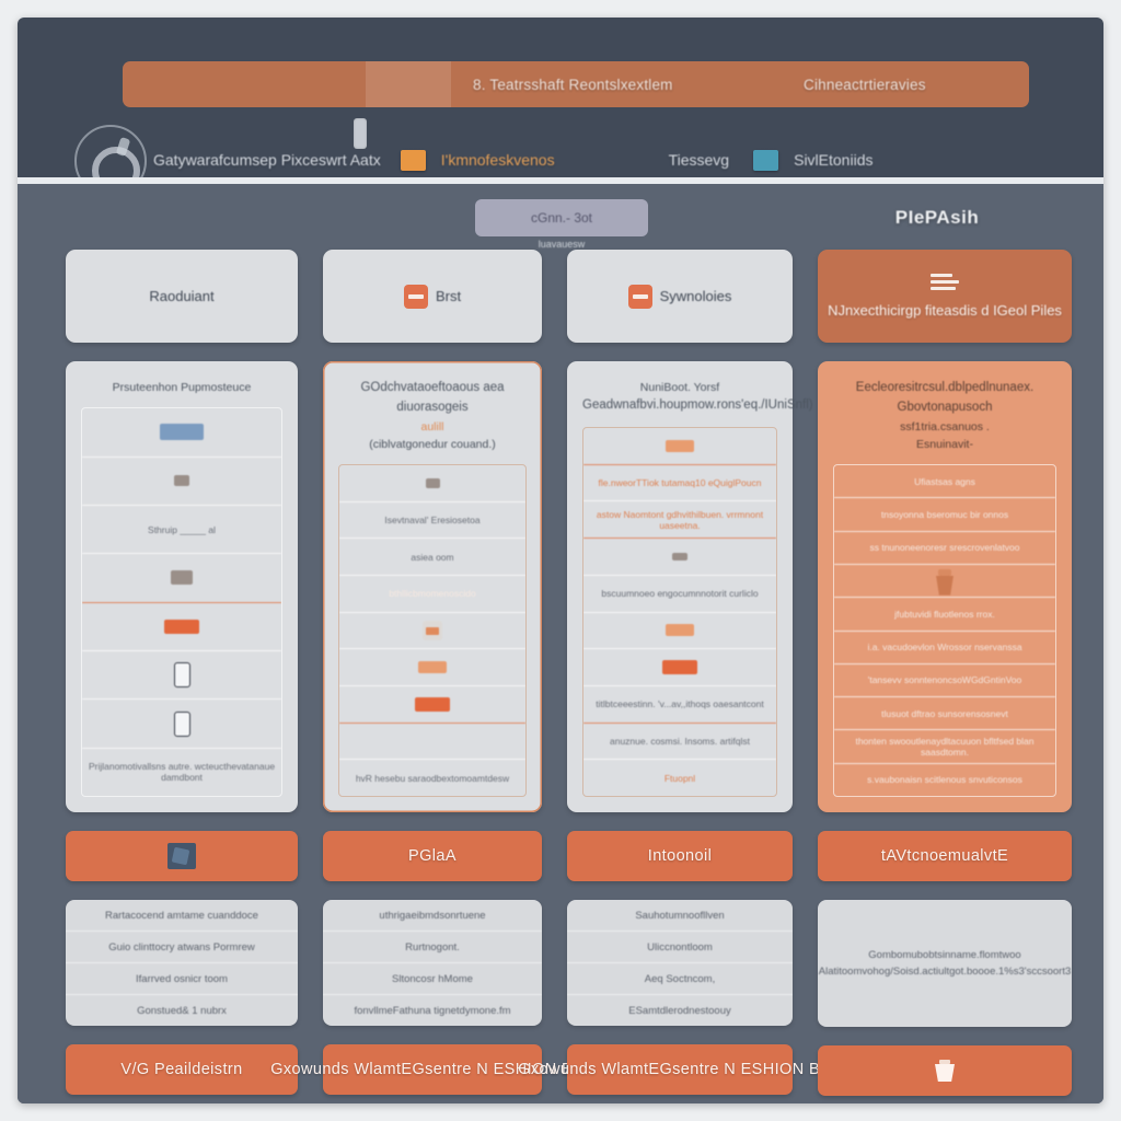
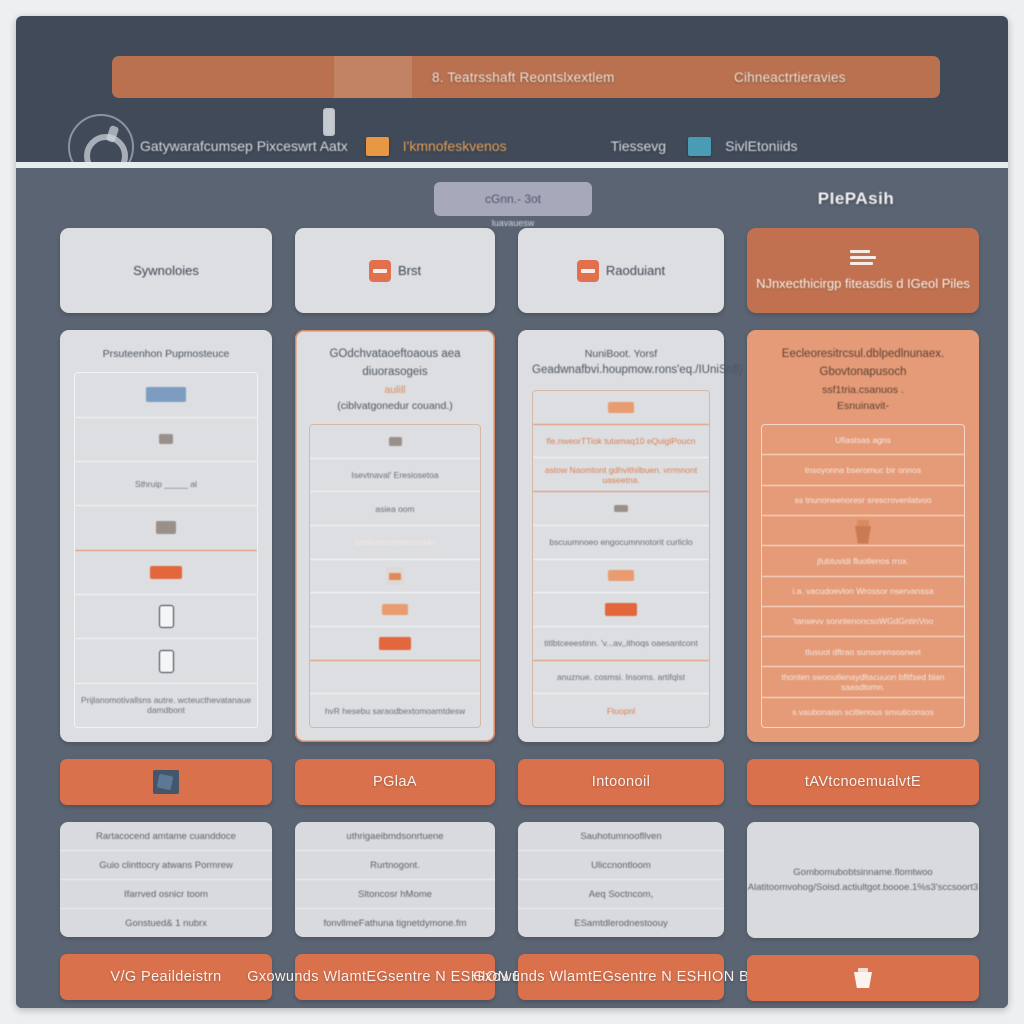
  8. Teatrsshaft Reontslxextlem
  Cihneactrtieravies
  Gatywarafcumsep Pixceswrt Aatx
  I'kmnofeskvenos
  Tiessevg
  SivlEtoniids
  cGnn.- 3ot
  luavauesw
  PIePAsih
- Raoduiant
+ Sywnoloies
  Prsuteenhon Pupmosteuce
  Sthruip _____ al
  Prijlanomotivallsns autre. wcteucthevatanaue damdbont
  Rartacocend amtame cuanddoce
  Guio clinttocry atwans Pormrew
  Ifarrved osnicr toom
  Gonstued& 1 nubrx
  V/G Peaildeistrn
  Brst
  GOdchvataoeftoaous aea diuorasogeis
  aulill
  (ciblvatgonedur couand.)
  Isevtnaval' Eresiosetoa
  asiea oom
  hvR hesebu saraodbextomoamtdesw
  PGlaA
  uthrigaeibmdsonrtuene
  Rurtnogont.
  Sltoncosr hMome
  fonvllmeFathuna tignetdymone.fm
  Gxowunds WlamtEGsentre N ESHIO
- Sywnoloies
+ Raoduiant
  NuniBoot. Yorsf
  Geadwnafbvi.houpmow.rons'eq./IUniSnfl)
  fle.nweorTTiok tutamaq10 eQuiglPoucn
  astow Naomtont gdhvithilbuen. vrrmnont uaseetna.
  bscuumnoeo engocumnnotorit curliclo
  titlbtceeestinn. 'v...av,,ithoqs oaesantcont
  anuznue. cosmsi. Insoms. artifqlst
  Ftuopnl
  Intoonoil
  Sauhotumnoofllven
  Uliccnontloom
  Aeq Soctncom,
  ESamtdlerodnestoouy
  Gxowunds WlamtEGsentre N ESHION B
  NJnxecthicirgp fiteasdis d IGeol Piles
  Eecleoresitrcsul.dblpedlnunaex. Gbovtonapusoch
  ssf1tria.csanuos .
  Esnuinavit-
  Ufiastsas agns
  tnsoyonna bseromuc bir onnos
  ss tnunoneenoresr srescrovenlatvoo
  jfubtuvidi fluotlenos rrox.
  i.a. vacudoevlon Wrossor nservanssa
  'tansevv sonntenoncsoWGdGntinVoo
  tlusuot dftrao sunsorensosnevt
  thonten swooutlenaydltacuuon bfltfsed blan saasdtomn.
  s.vaubonaisn scitlenous snvuticonsos
  tAVtcnoemualvtE
  Gombomubobtsinname.flomtwoo
  Alatitoomvohog/Soisd.actiultgot.boooe.1%s3'sccsoort3
